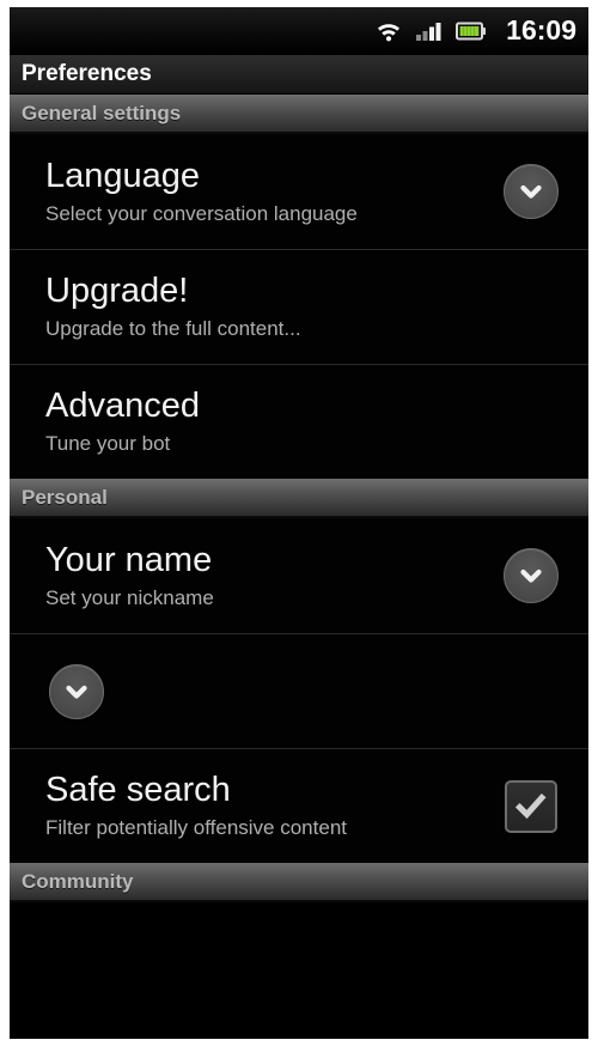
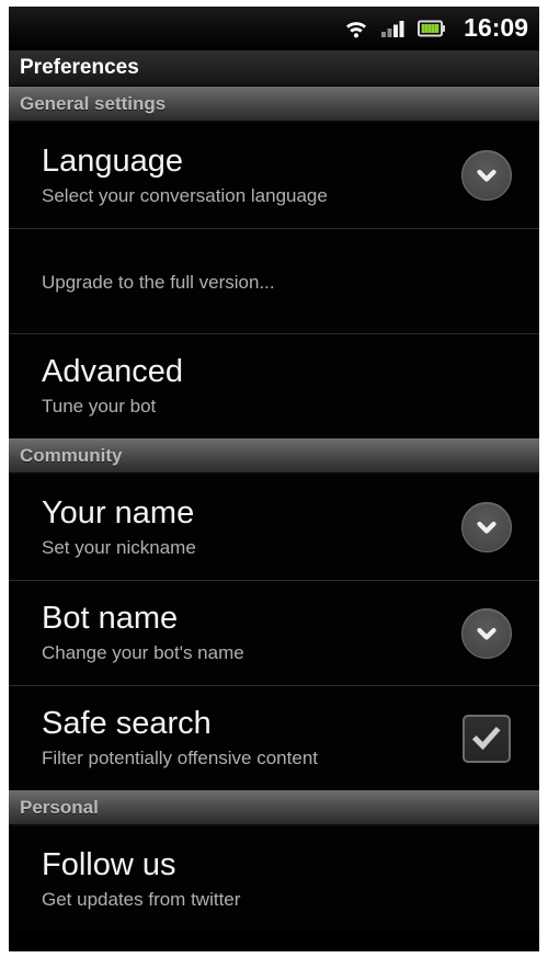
  16:09
  Preferences
  General settings
  Language
  Select your conversation language
- Upgrade!
- Upgrade to the full content...
+ Upgrade to the full version...
  Advanced
  Tune your bot
- Personal
+ Community
  Your name
  Set your nickname
+ Bot name
+ Change your bot's name
  Safe search
  Filter potentially offensive content
- Community
+ Personal
+ Follow us
+ Get updates from twitter
